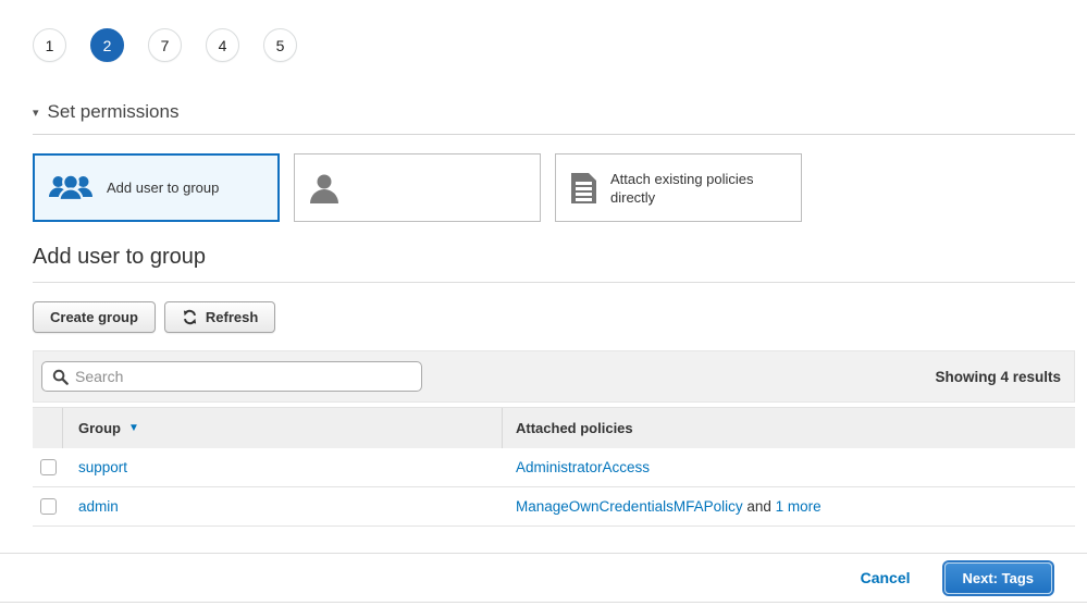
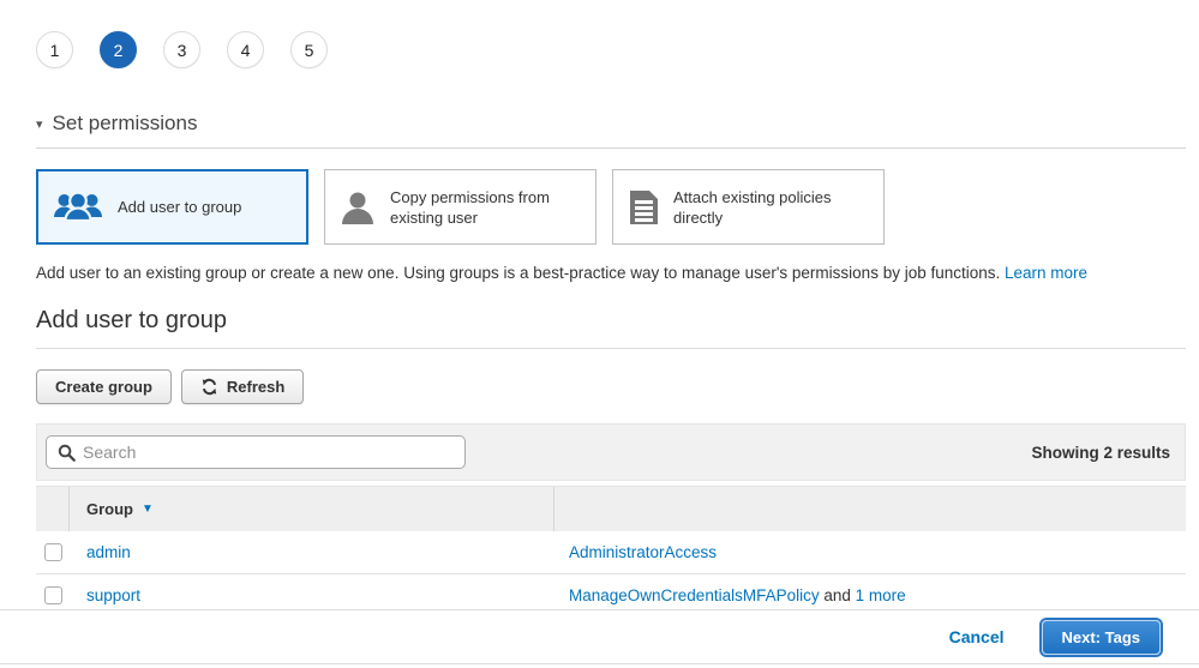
  1
  2
- 7
+ 3
  4
  5
  ▾
  Set permissions
  Add user to group
+ Copy permissions from existing user
  Attach existing policies directly
+ Add user to an existing group or create a new one. Using groups is a best-practice way to manage user's permissions by job functions. Learn more
  Add user to group
  Create group
  Refresh
  Search
- Showing 4 results
+ Showing 2 results
  Group
  ▼
- Attached policies
- support
+ admin
  AdministratorAccess
- admin
+ support
  ManageOwnCredentialsMFAPolicy
  and
  1 more
  Cancel
  Next: Tags
